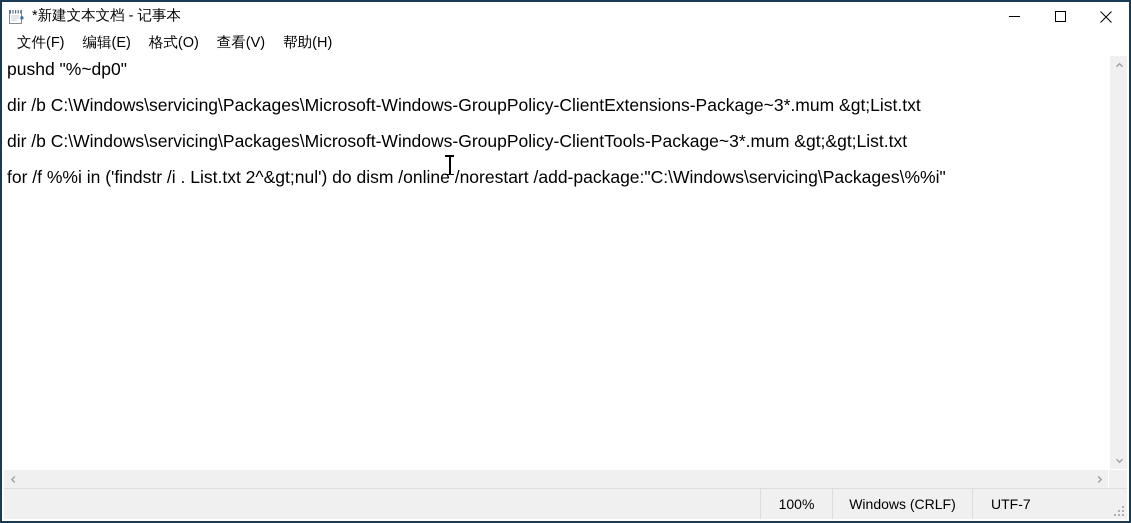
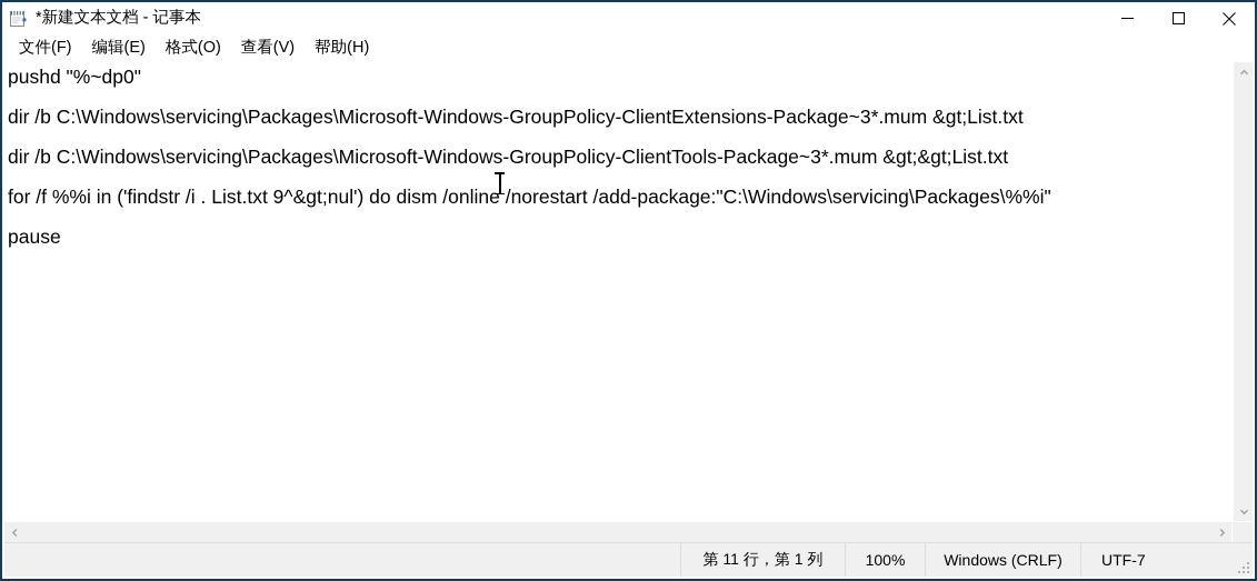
  *新建文本文档 - 记事本
  文件(F)
  编辑(E)
  格式(O)
  查看(V)
  帮助(H)
  pushd "%~dp0"
  dir /b C:\Windows\servicing\Packages\Microsoft-Windows-GroupPolicy-ClientExtensions-Package~3*.mum &gt;List.txt
  dir /b C:\Windows\servicing\Packages\Microsoft-Windows-GroupPolicy-ClientTools-Package~3*.mum &gt;&gt;List.txt
- for /f %%i in ('findstr /i . List.txt 2^&gt;nul') do dism /online /norestart /add-package:"C:\Windows\servicing\Packages\%%i"
+ for /f %%i in ('findstr /i . List.txt 9^&gt;nul') do dism /online /norestart /add-package:"C:\Windows\servicing\Packages\%%i"
+ pause
+ 第 11 行，第 1 列
  100%
  Windows (CRLF)
  UTF-7
